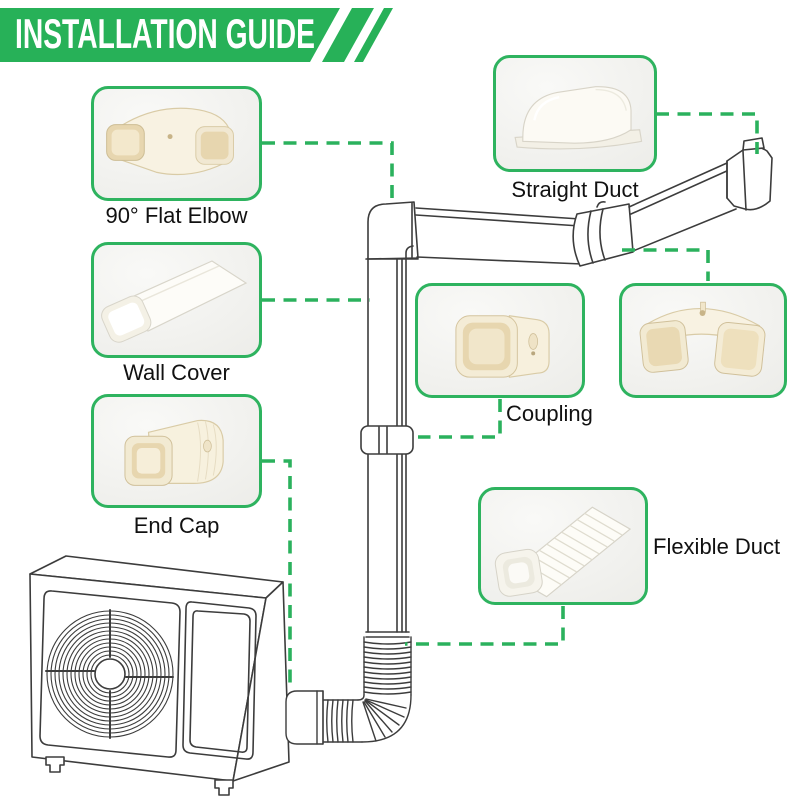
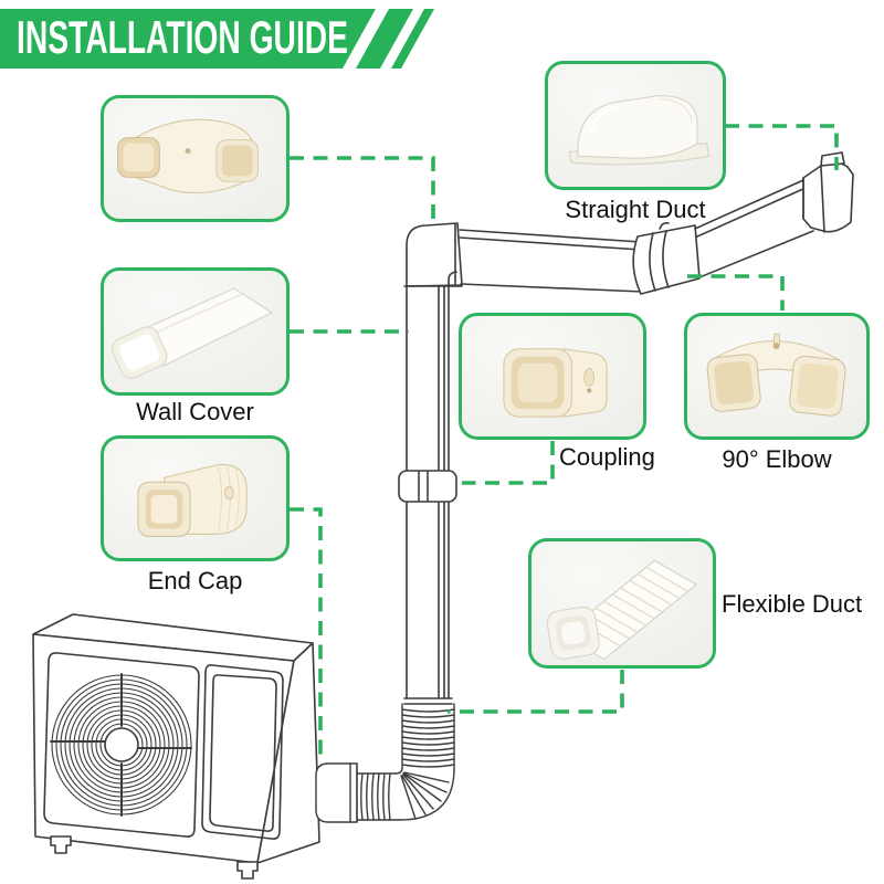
  INSTALLATION GUIDE
- 90° Flat Elbow
  Wall Cover
  End Cap
  Straight Duct
  Coupling
+ 90° Elbow
  Flexible Duct
